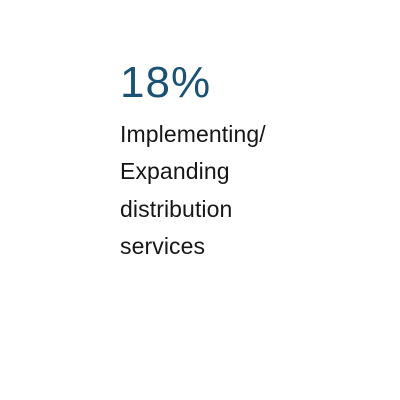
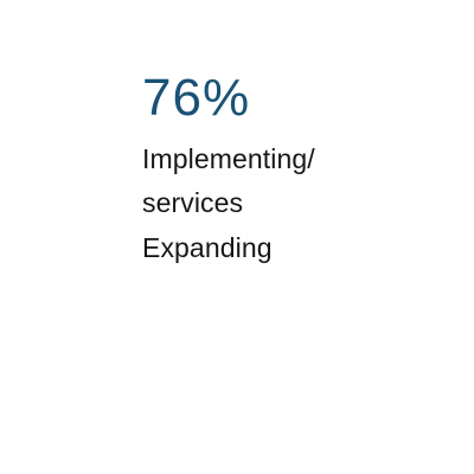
- 18%
+ 76%
  Implementing/
- Expanding
+ services
- distribution
- services
+ Expanding
